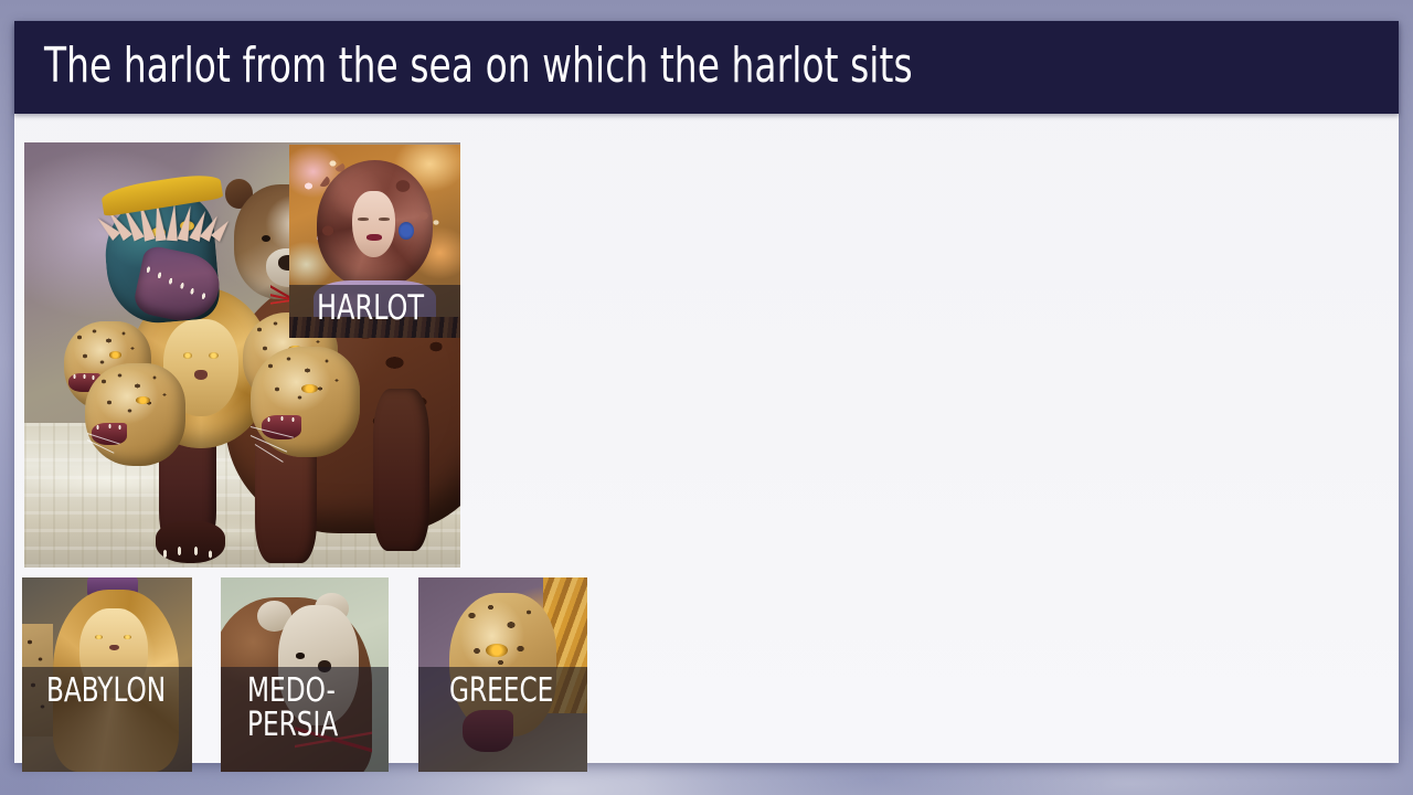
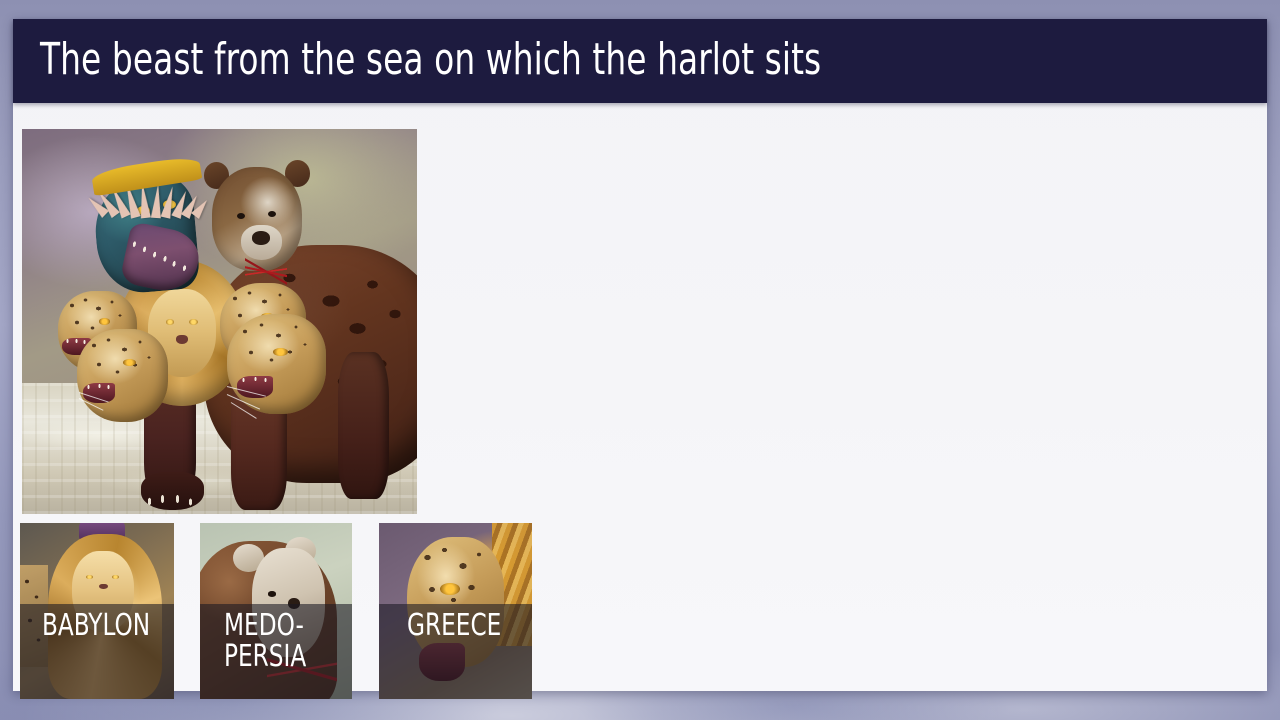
- The harlot from the sea on which the harlot sits
+ The beast from the sea on which the harlot sits
- HARLOT
  BABYLON
  MEDO-PERSIA
  GREECE
